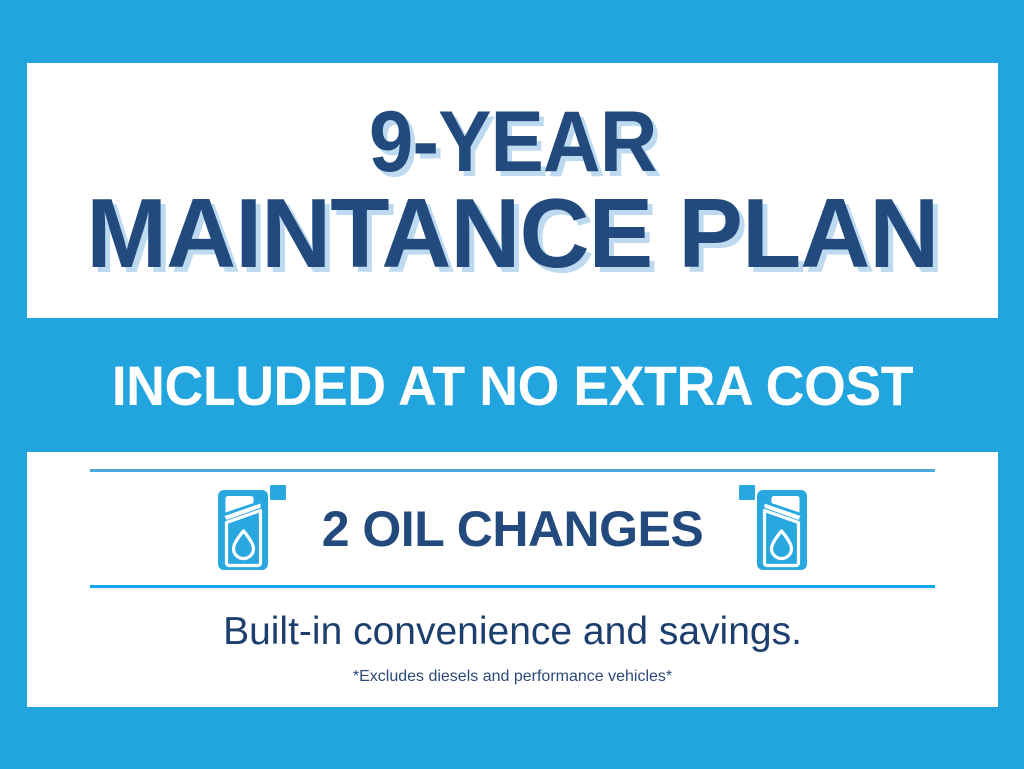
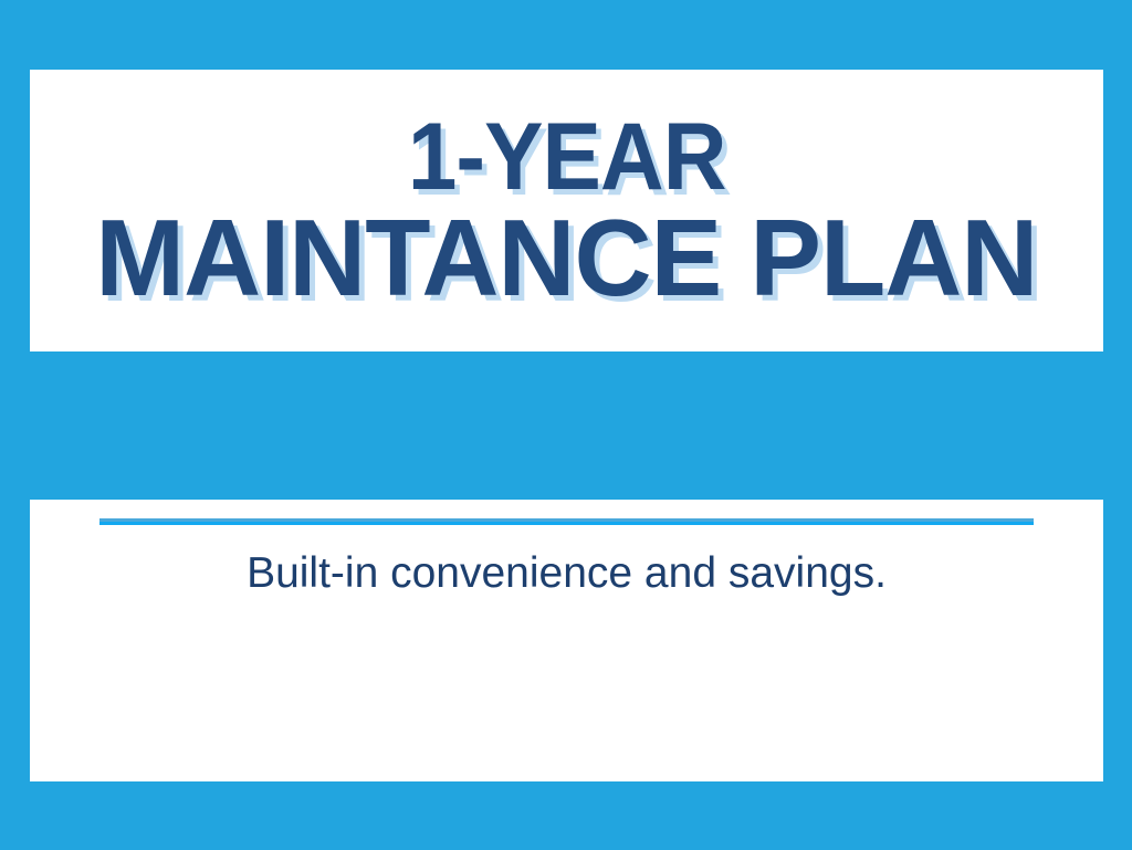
- 9-YEAR
+ 1-YEAR
  MAINTANCE PLAN
- INCLUDED AT NO EXTRA COST
- 2 OIL CHANGES
  Built-in convenience and savings.
- *Excludes diesels and performance vehicles*
